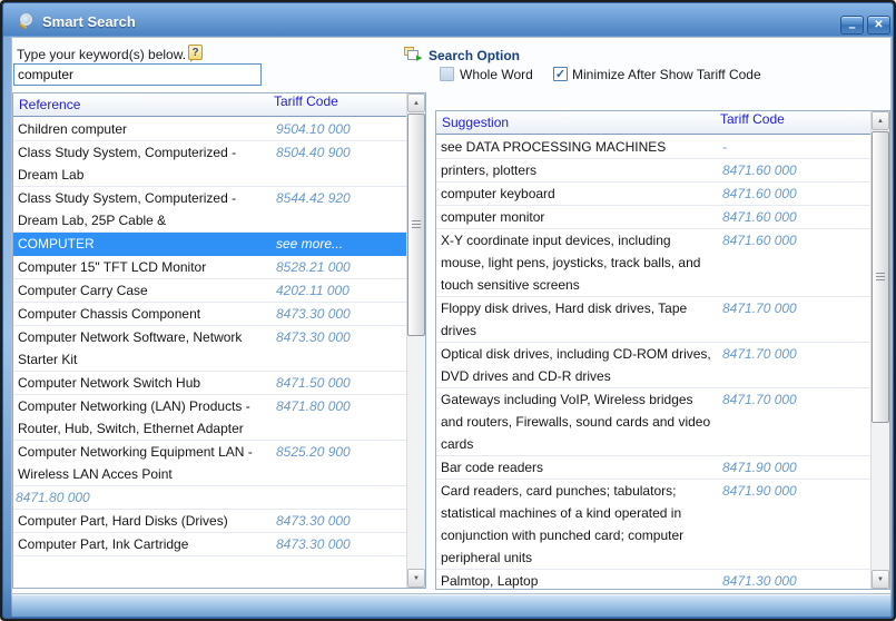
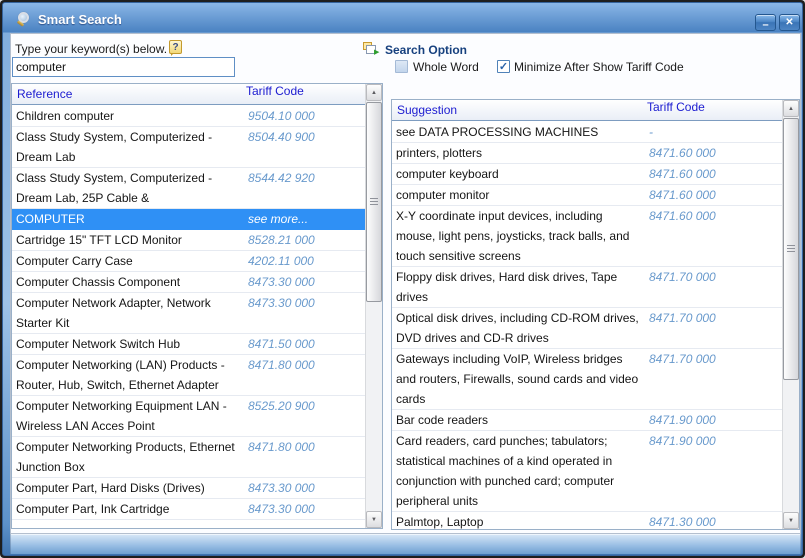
  Smart Search
  –
  ✕
  Type your keyword(s) below.
  ?
  computer
  Search Option
  Whole Word
  ✓
  Minimize After Show Tariff Code
  Reference
  Tariff Code
  Children computer
  9504.10 000
  Class Study System, Computerized - Dream Lab
  8504.40 900
  Class Study System, Computerized - Dream Lab, 25P Cable &
  8544.42 920
  COMPUTER
  see more...
- Computer 15" TFT LCD Monitor
+ Cartridge 15" TFT LCD Monitor
  8528.21 000
  Computer Carry Case
  4202.11 000
  Computer Chassis Component
  8473.30 000
- Computer Network Software, Network Starter Kit
+ Computer Network Adapter, Network Starter Kit
  8473.30 000
  Computer Network Switch Hub
  8471.50 000
  Computer Networking (LAN) Products - Router, Hub, Switch, Ethernet Adapter
  8471.80 000
  Computer Networking Equipment LAN - Wireless LAN Acces Point
  8525.20 900
+ Computer Networking Products, Ethernet Junction Box
  8471.80 000
  Computer Part, Hard Disks (Drives)
  8473.30 000
  Computer Part, Ink Cartridge
  8473.30 000
  Suggestion
  Tariff Code
  see DATA PROCESSING MACHINES
  -
  printers, plotters
  8471.60 000
  computer keyboard
  8471.60 000
  computer monitor
  8471.60 000
  X-Y coordinate input devices, including mouse, light pens, joysticks, track balls, and touch sensitive screens
  8471.60 000
  Floppy disk drives, Hard disk drives, Tape drives
  8471.70 000
  Optical disk drives, including CD-ROM drives, DVD drives and CD-R drives
  8471.70 000
  Gateways including VoIP, Wireless bridges and routers, Firewalls, sound cards and video cards
  8471.70 000
  Bar code readers
  8471.90 000
  Card readers, card punches; tabulators; statistical machines of a kind operated in conjunction with punched card; computer peripheral units
  8471.90 000
  Palmtop, Laptop
  8471.30 000
